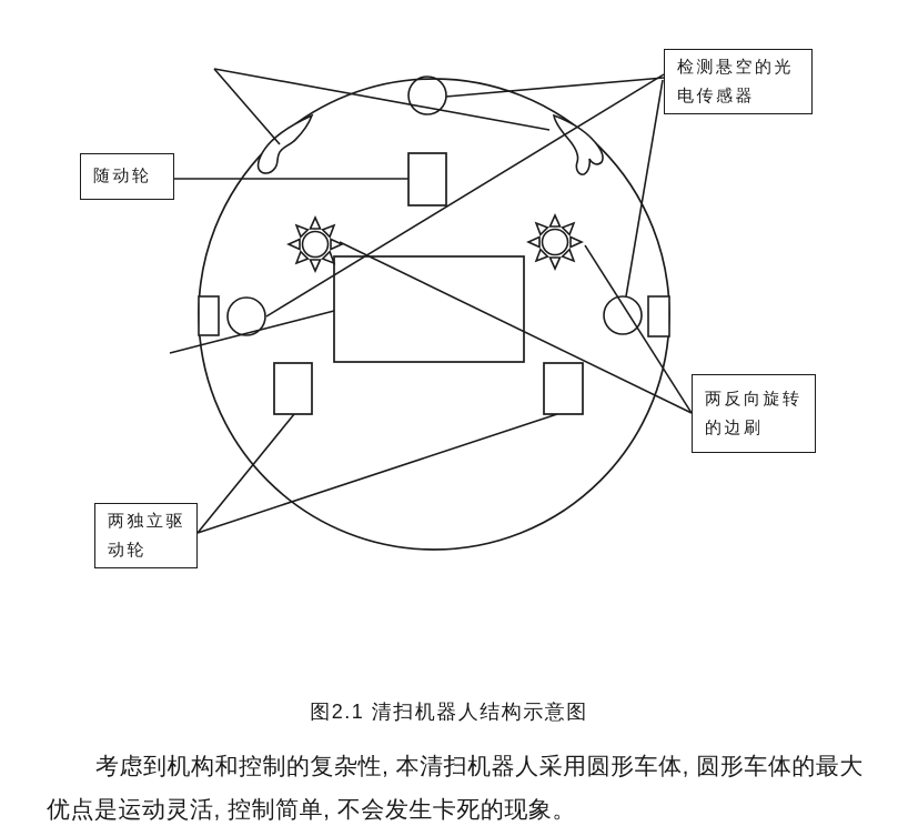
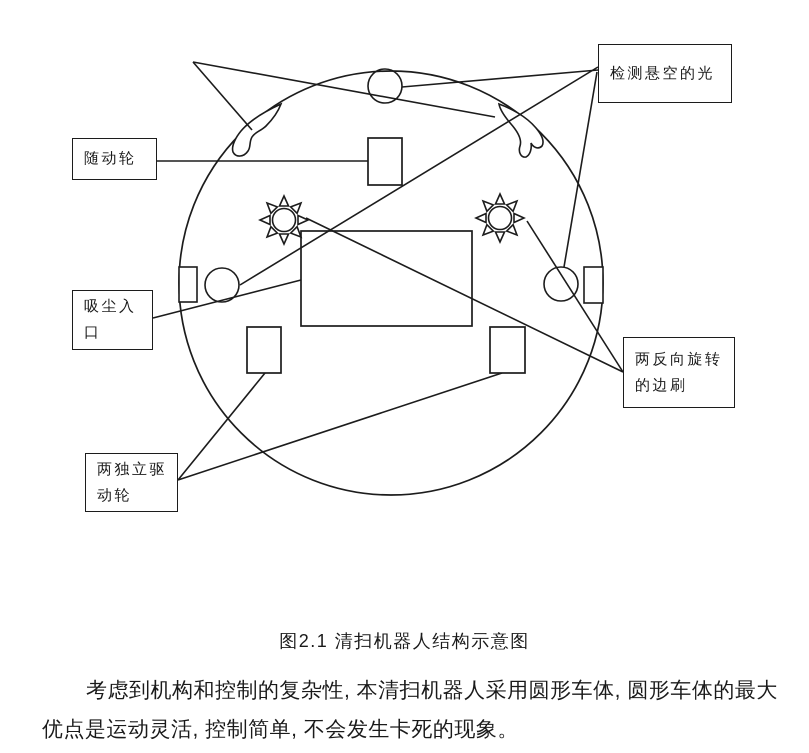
  检测悬空的光
- 电传感器
  随动轮
+ 吸尘入
+ 口
  两反向旋转
  的边刷
  两独立驱
  动轮
  图2.1 清扫机器人结构示意图
  考虑到机构和控制的复杂性, 本清扫机器人采用圆形车体, 圆形车体的最大
  优点是运动灵活, 控制简单, 不会发生卡死的现象。
